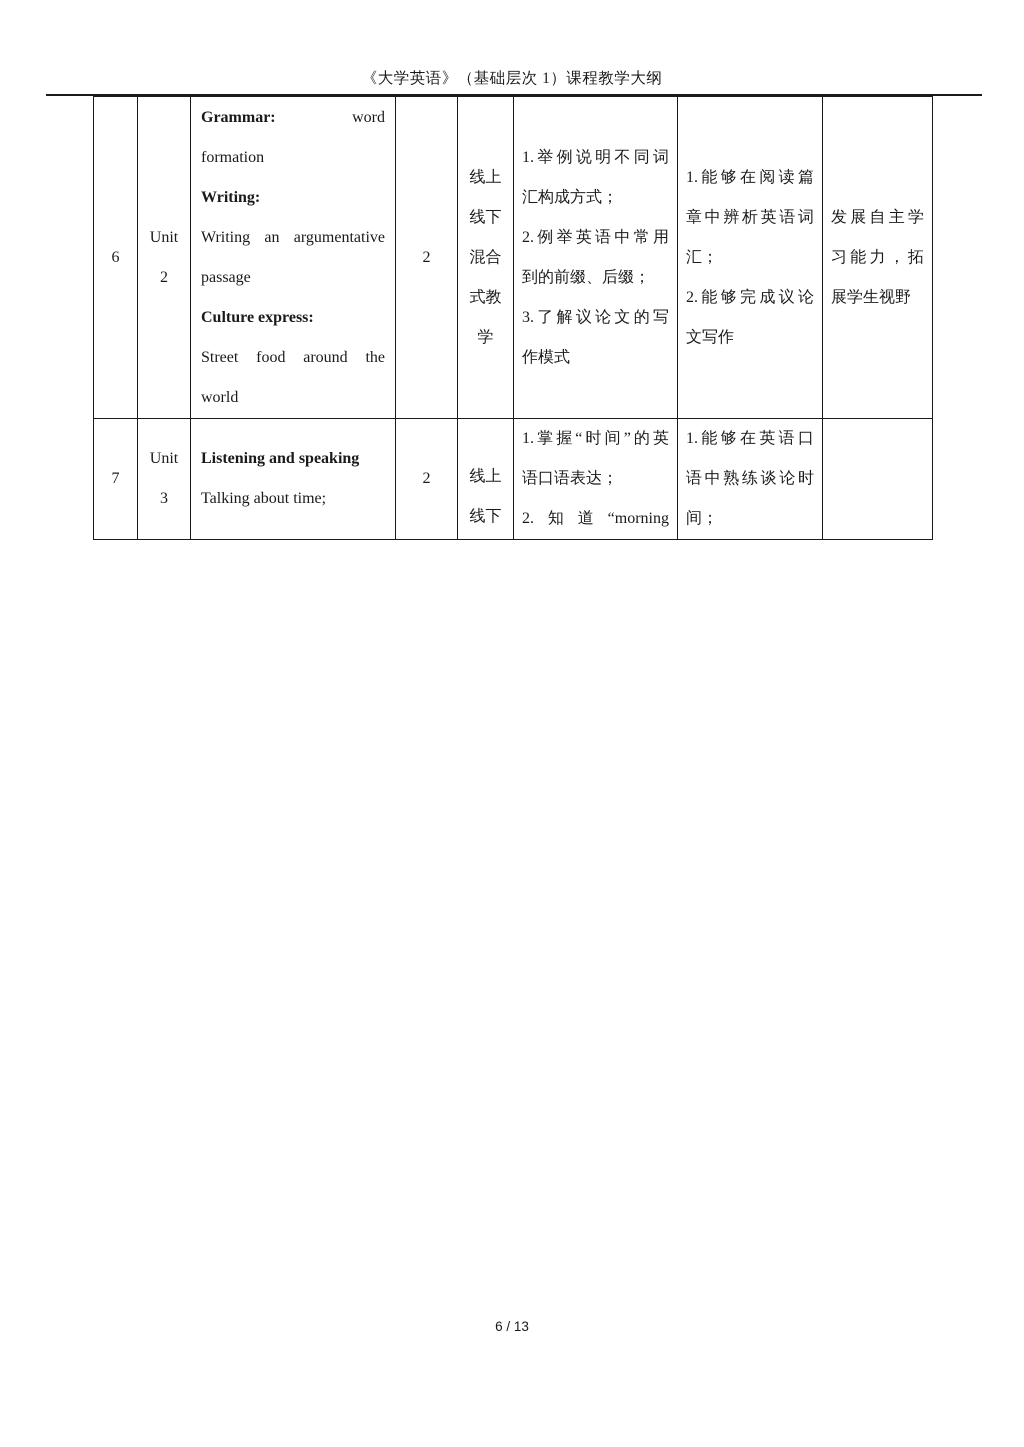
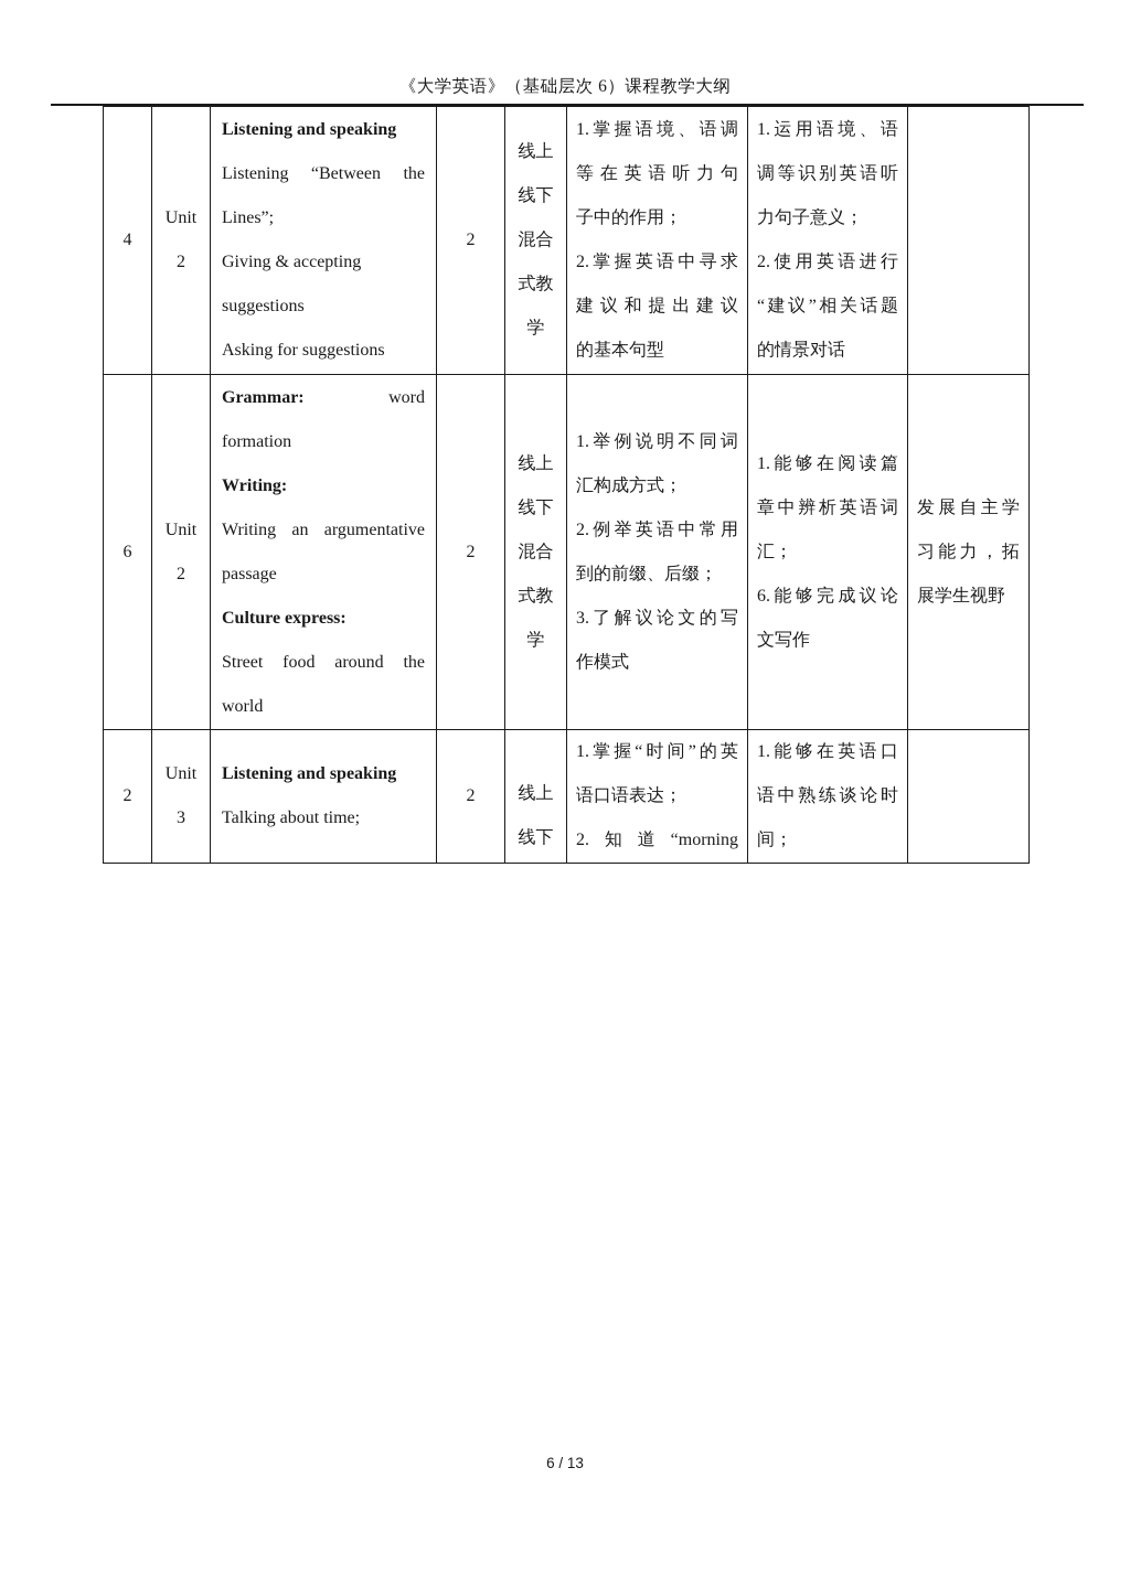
- 《大学英语》（基础层次 1）课程教学大纲
+ 《大学英语》（基础层次 6）课程教学大纲
+ 4	Unit 2	Listening and speakingListening “Between theLines”;Giving & acceptingsuggestionsAsking for suggestions	2	线上 线下 混合 式教 学	1.掌握语境、语调等在英语听力句子中的作用；2.掌握英语中寻求建议和提出建议的基本句型	1.运用语境、语调等识别英语听力句子意义；2.使用英语进行“建议”相关话题的情景对话
- 6	Unit 2	Grammar: wordformationWriting:Writing an argumentativepassageCulture express:Street food around theworld	2	线上 线下 混合 式教 学	1.举例说明不同词汇构成方式；2.例举英语中常用到的前缀、后缀；3.了解议论文的写作模式	1.能够在阅读篇章中辨析英语词汇；2.能够完成议论文写作	发展自主学习能力，拓展学生视野
+ 6	Unit 2	Grammar: wordformationWriting:Writing an argumentativepassageCulture express:Street food around theworld	2	线上 线下 混合 式教 学	1.举例说明不同词汇构成方式；2.例举英语中常用到的前缀、后缀；3.了解议论文的写作模式	1.能够在阅读篇章中辨析英语词汇；6.能够完成议论文写作	发展自主学习能力，拓展学生视野
- 7	Unit 3	Listening and speakingTalking about time;	2	线上 线下	1.掌握“时间”的英语口语表达；2.知道“morning	1.能够在英语口语中熟练谈论时间；
+ 2	Unit 3	Listening and speakingTalking about time;	2	线上 线下	1.掌握“时间”的英语口语表达；2.知道“morning	1.能够在英语口语中熟练谈论时间；
  6 / 13
